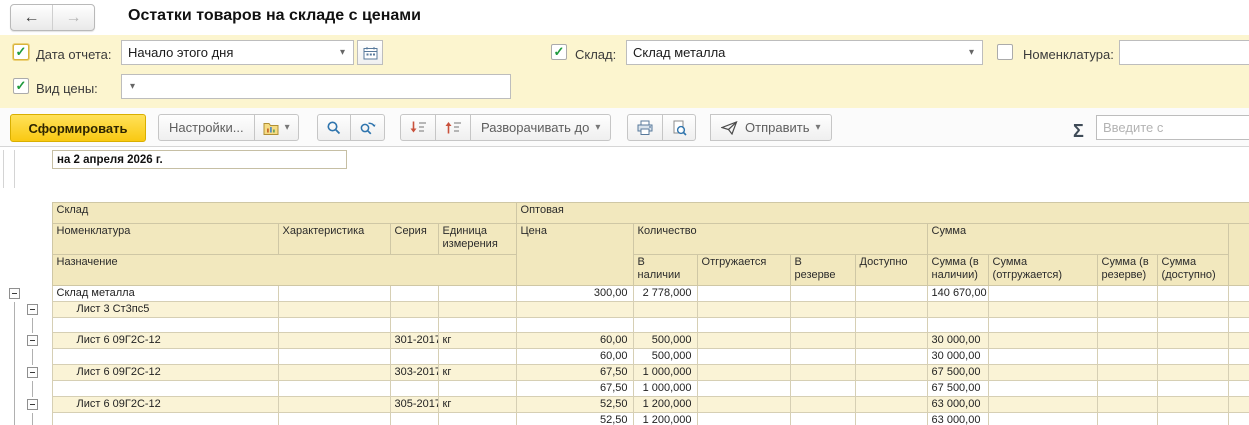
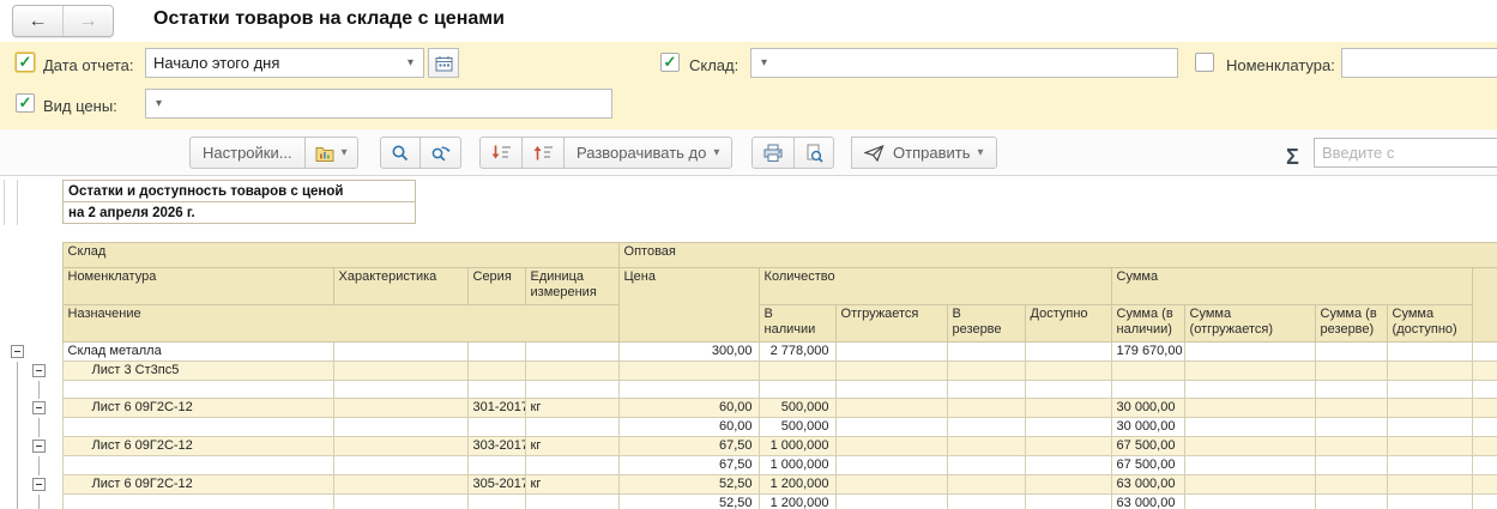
  ←
  →
  Остатки товаров на складе с ценами
  ✓
  Дата отчета:
  Начало этого дня
  ▾
  ✓
  Склад:
- Склад металла
  ▾
  Номенклатура:
  ✓
  Вид цены:
  ▾
- Сформировать
  Настройки...
  ▾
  Разворачивать до
  ▾
  Отправить
  ▾
  Σ
  Введите с
+ Остатки и доступность товаров с ценой
  на 2 апреля 2026 г.
  		Склад	Оптовая
  		Номенклатура	Характеристика	Серия	Единица измерения	Цена	Количество	Сумма
  		Назначение	В наличии	Отгружается	В резерве	Доступно	Сумма (в наличии)	Сумма (отгружается)	Сумма (в резерве)	Сумма (доступно)
- 		Склад металла				300,00	2 778,000				140 670,00
+ 		Склад металла				300,00	2 778,000				179 670,00
  		Лист 3 Ст3пс5
  		Лист 6 09Г2С-12		301-201	кг	60,00	500,000				30 000,00
  						60,00	500,000				30 000,00
  		Лист 6 09Г2С-12		303-201	кг	67,50	1 000,000				67 500,00
  						67,50	1 000,000				67 500,00
  		Лист 6 09Г2С-12		305-201	кг	52,50	1 200,000				63 000,00
  						52,50	1 200,000				63 000,00
